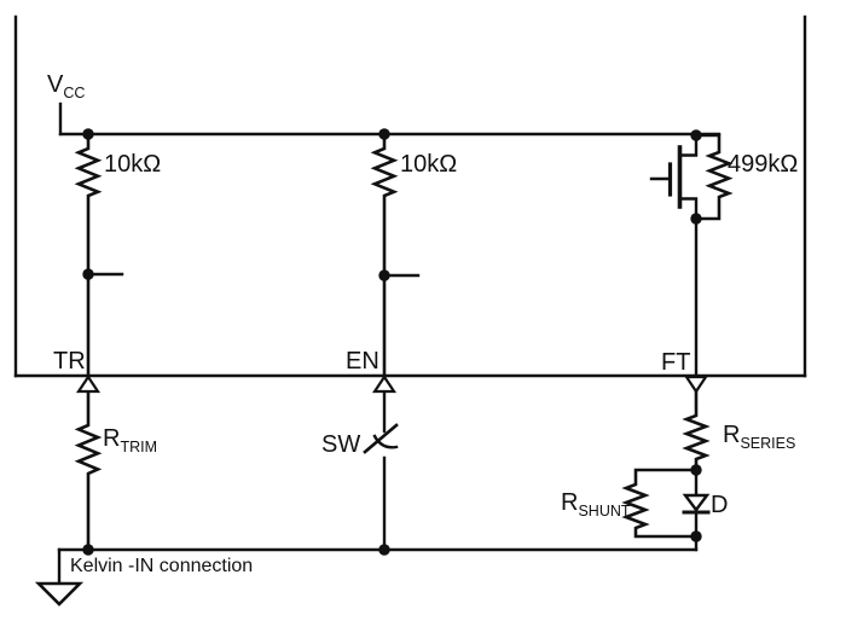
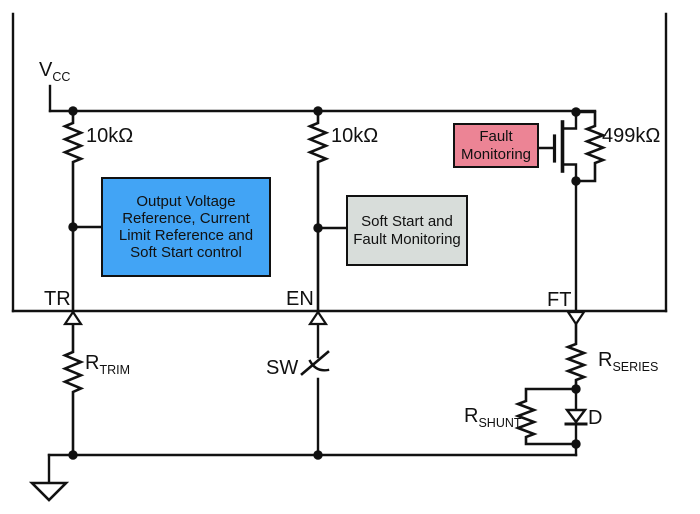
+ Output Voltage
+ Reference, Current
+ Limit Reference and
+ Soft Start control
+ Soft Start and
+ Fault Monitoring
+ Fault
+ Monitoring
  VCC
  10kΩ
  10kΩ
  499kΩ
  TR
  EN
  FT
  RTRIM
  SW
  RSERIES
  RSHUNT
  D
- Kelvin -IN connection
